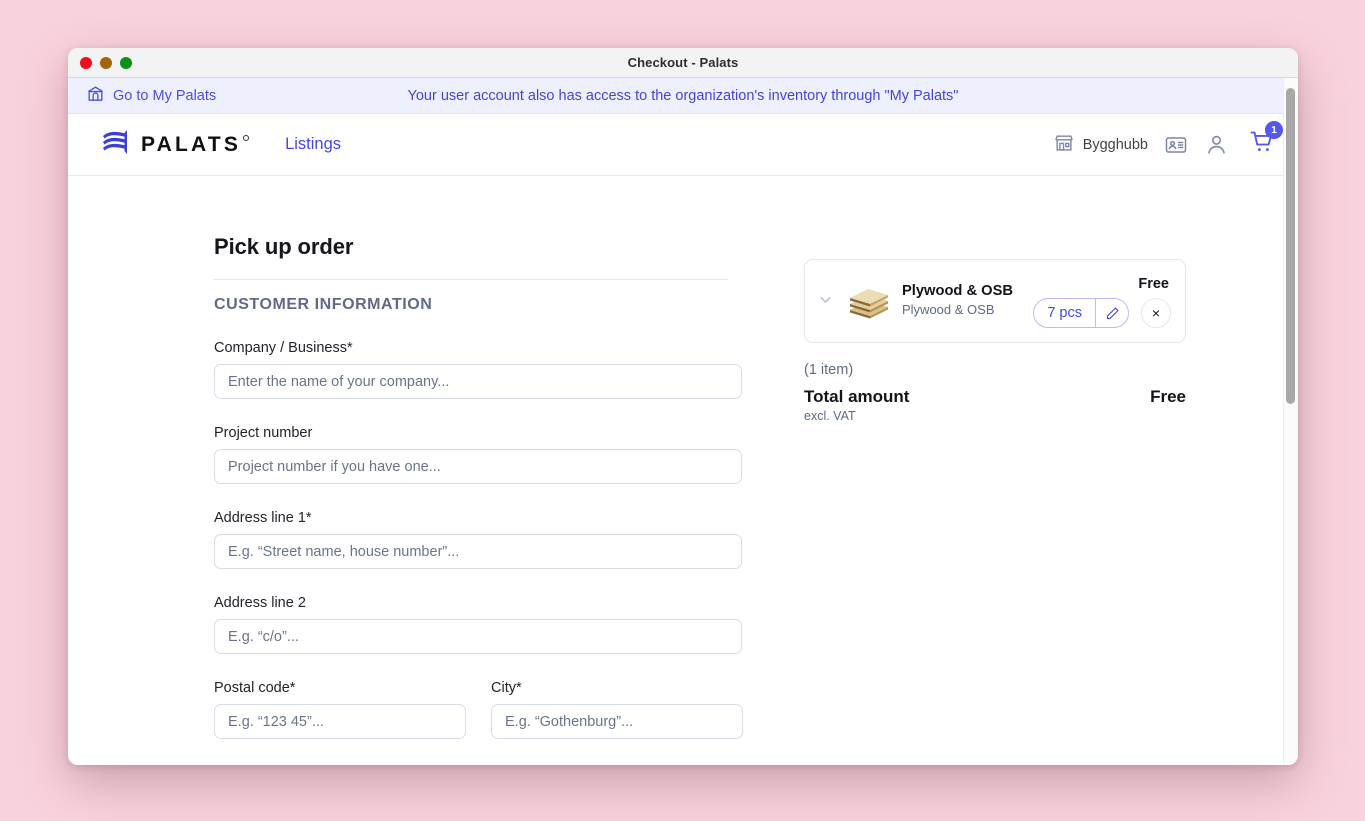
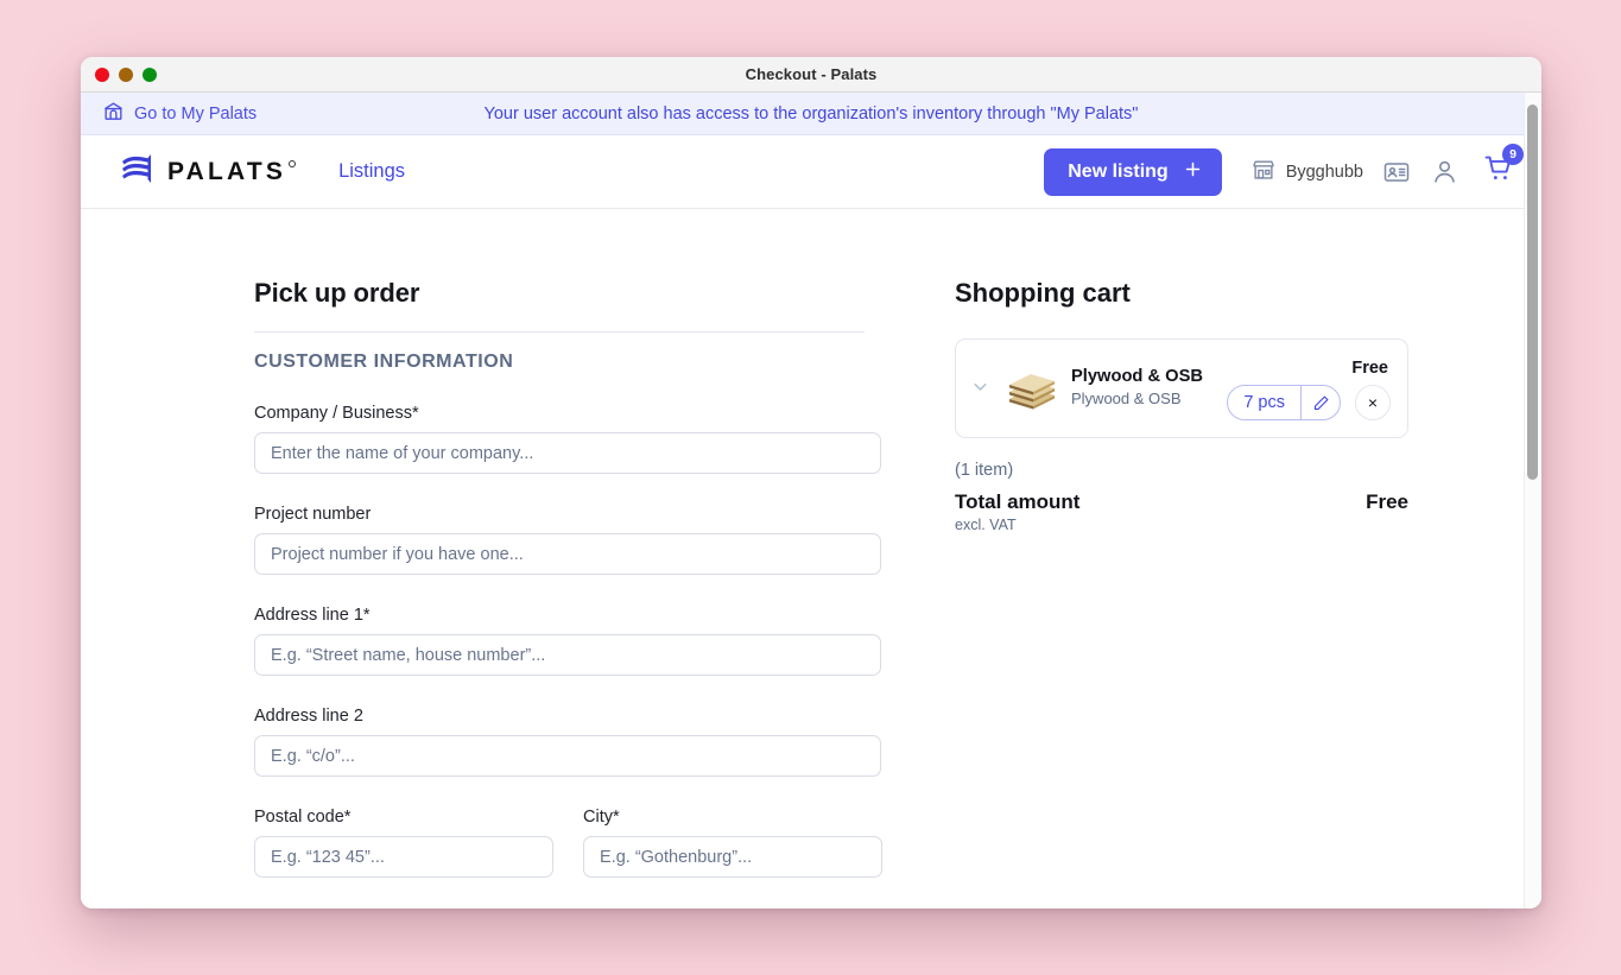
  Checkout - Palats
  Go to My Palats
  Your user account also has access to the organization's inventory through "My Palats"
  PALATS
  Listings
+ New listing
  Bygghubb
- 1
+ 9
  Pick up order
  CUSTOMER INFORMATION
  Company / Business*
  Enter the name of your company...
  Project number
  Project number if you have one...
  Address line 1*
  E.g. “Street name, house number”...
  Address line 2
  E.g. “c/o”...
  Postal code*
  E.g. “123 45”...
  City*
  E.g. “Gothenburg”...
+ Shopping cart
  Plywood & OSB
  Plywood & OSB
  Free
  7 pcs
  ×
  (1 item)
  Total amount
  Free
  excl. VAT
